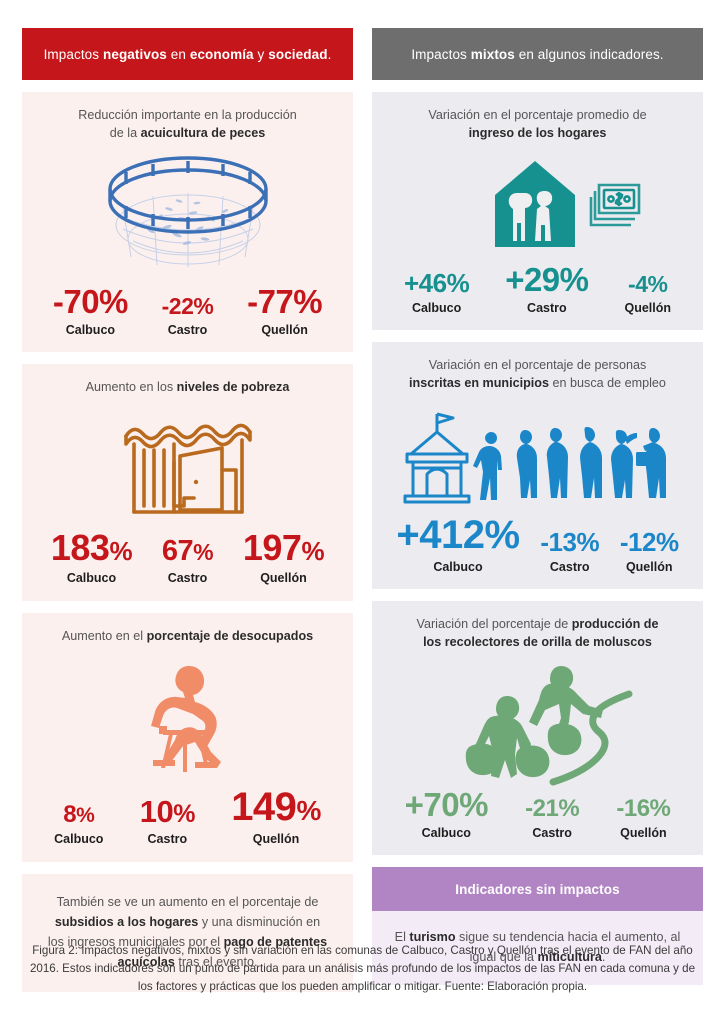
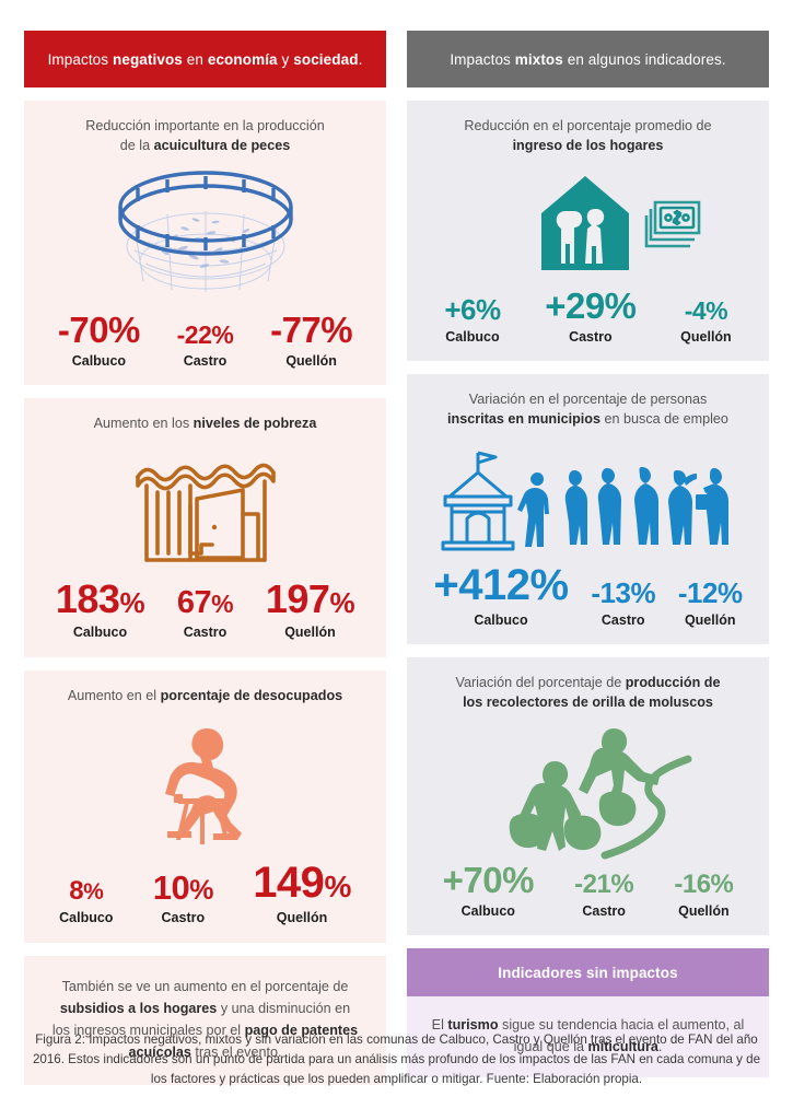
  Impactos negativos en economía y sociedad.
  Reducción importante en la producción
  de la acuicultura de peces
  -70%
  Calbuco
  -22%
  Castro
  -77%
  Quellón
  Aumento en los niveles de pobreza
  183%
  Calbuco
  67%
  Castro
  197%
  Quellón
  Aumento en el porcentaje de desocupados
  8%
  Calbuco
  10%
  Castro
  149%
  Quellón
  También se ve un aumento en el porcentaje de subsidios a los hogares y una disminución en los ingresos municipales por el pago de patentes acuícolas tras el evento.
  Impactos mixtos en algunos indicadores.
- Variación en el porcentaje promedio de
+ Reducción en el porcentaje promedio de
  ingreso de los hogares
- +46%
+ +6%
  Calbuco
  +29%
  Castro
  -4%
  Quellón
  Variación en el porcentaje de personas
  inscritas en municipios en busca de empleo
  +412%
  Calbuco
  -13%
  Castro
  -12%
  Quellón
  Variación del porcentaje de producción de
  los recolectores de orilla de moluscos
  +70%
  Calbuco
  -21%
  Castro
  -16%
  Quellón
  Indicadores sin impactos
  El turismo sigue su tendencia hacia el aumento, al igual que la miticultura.
  Figura 2: Impactos negativos, mixtos y sin variación en las comunas de Calbuco, Castro y Quellón tras el evento de FAN del año 2016. Estos indicadores son un punto de partida para un análisis más profundo de los impactos de las FAN en cada comuna y de los factores y prácticas que los pueden amplificar o mitigar. Fuente: Elaboración propia.
